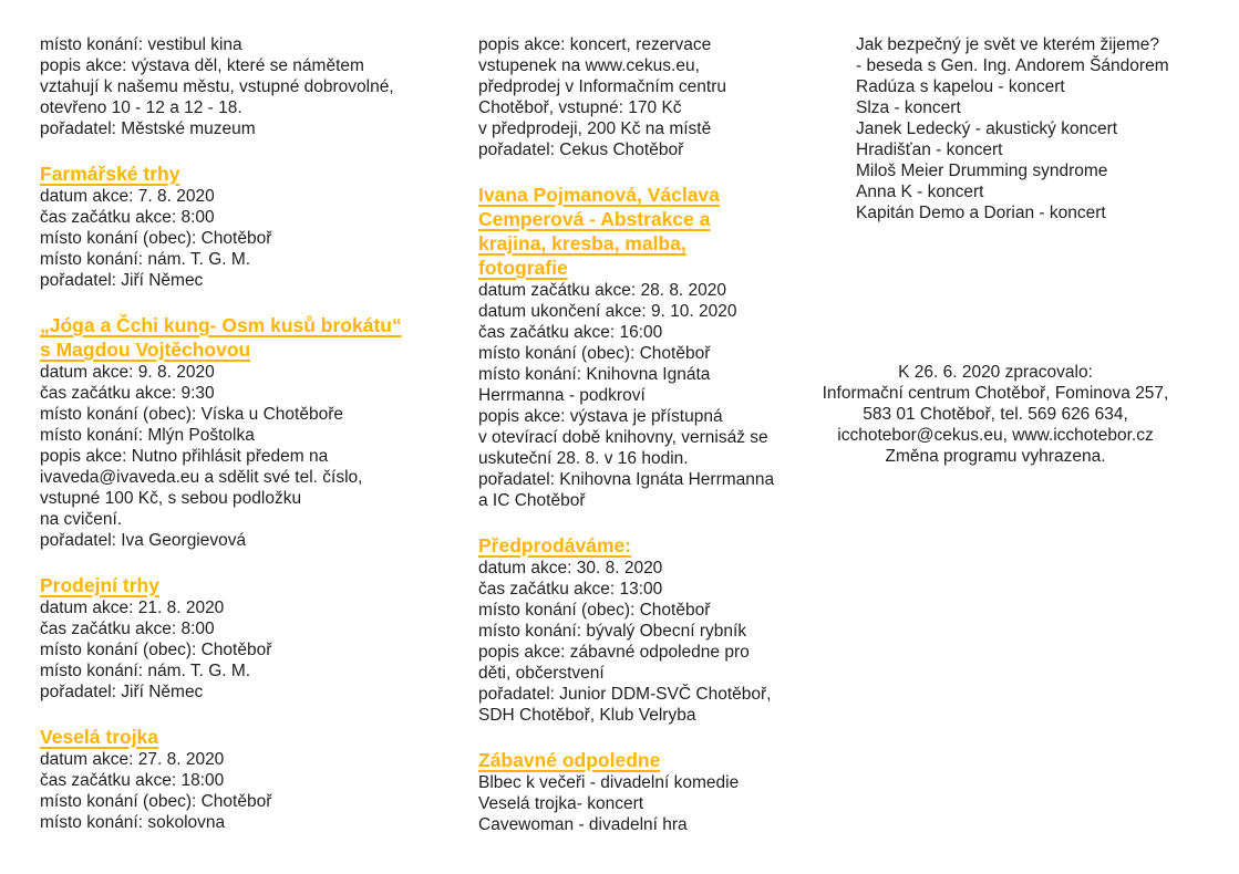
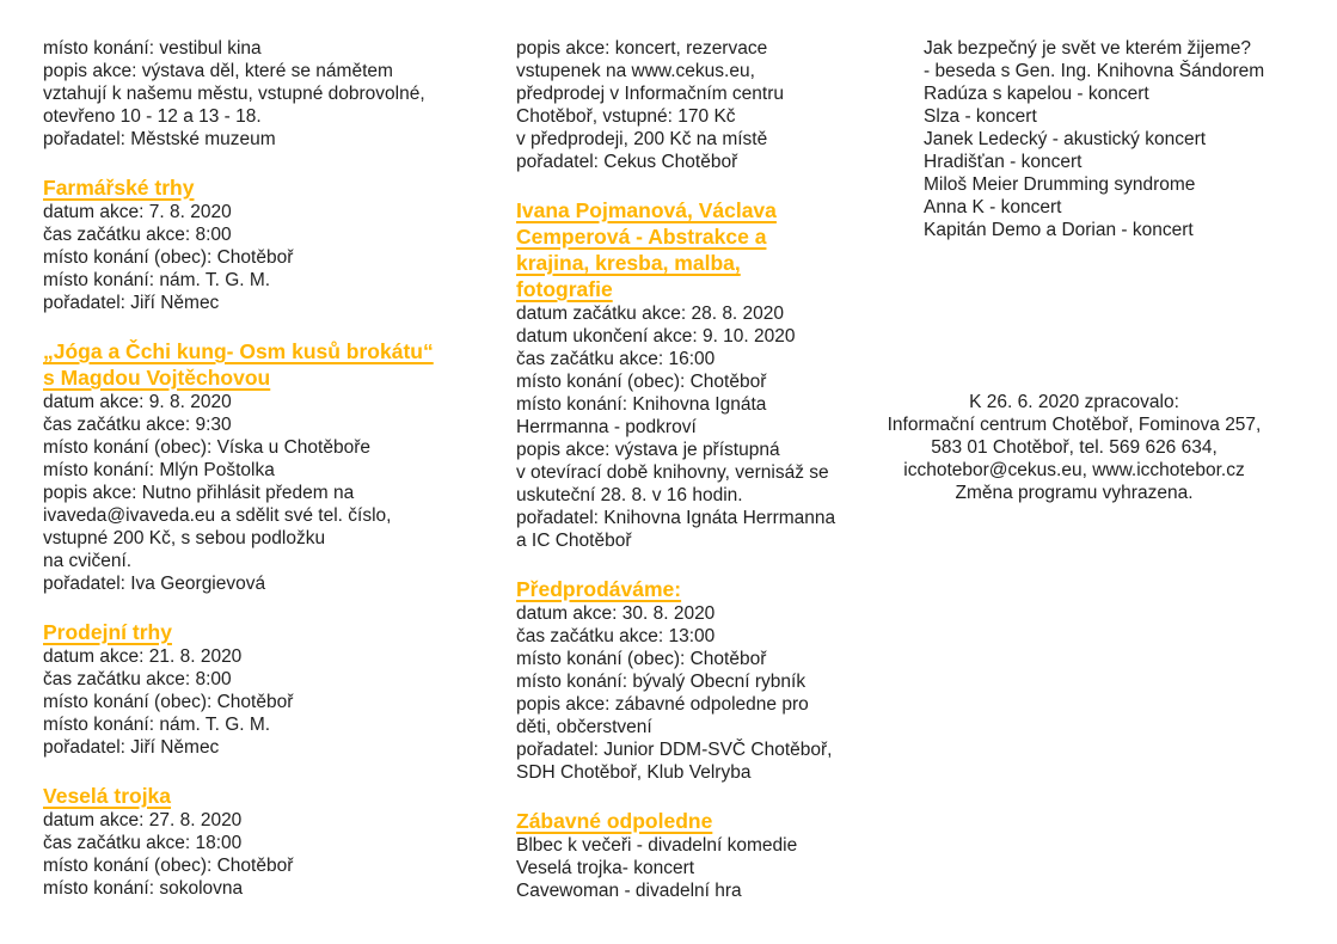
  místo konání: vestibul kina
  popis akce: výstava děl, které se námětem
  vztahují k našemu městu, vstupné dobrovolné,
- otevřeno 10 - 12 a 12 - 18.
+ otevřeno 10 - 12 a 13 - 18.
  pořadatel: Městské muzeum
  Farmářské trhy
  datum akce: 7. 8. 2020
  čas začátku akce: 8:00
  místo konání (obec): Chotěboř
  místo konání: nám. T. G. M.
  pořadatel: Jiří Němec
  „Jóga a Čchi kung- Osm kusů brokátu“
  s Magdou Vojtěchovou
  datum akce: 9. 8. 2020
  čas začátku akce: 9:30
  místo konání (obec): Víska u Chotěboře
  místo konání: Mlýn Poštolka
  popis akce: Nutno přihlásit předem na
  ivaveda@ivaveda.eu a sdělit své tel. číslo,
- vstupné 100 Kč, s sebou podložku
+ vstupné 200 Kč, s sebou podložku
  na cvičení.
  pořadatel: Iva Georgievová
  Prodejní trhy
  datum akce: 21. 8. 2020
  čas začátku akce: 8:00
  místo konání (obec): Chotěboř
  místo konání: nám. T. G. M.
  pořadatel: Jiří Němec
  Veselá trojka
  datum akce: 27. 8. 2020
  čas začátku akce: 18:00
  místo konání (obec): Chotěboř
  místo konání: sokolovna
  popis akce: koncert, rezervace
  vstupenek na www.cekus.eu,
  předprodej v Informačním centru
  Chotěboř, vstupné: 170 Kč
  v předprodeji, 200 Kč na místě
  pořadatel: Cekus Chotěboř
  Ivana Pojmanová, Václava
  Cemperová - Abstrakce a
  krajina, kresba, malba,
  fotografie
  datum začátku akce: 28. 8. 2020
  datum ukončení akce: 9. 10. 2020
  čas začátku akce: 16:00
  místo konání (obec): Chotěboř
  místo konání: Knihovna Ignáta
  Herrmanna - podkroví
  popis akce: výstava je přístupná
  v otevírací době knihovny, vernisáž se
  uskuteční 28. 8. v 16 hodin.
  pořadatel: Knihovna Ignáta Herrmanna
  a IC Chotěboř
  Předprodáváme:
  datum akce: 30. 8. 2020
  čas začátku akce: 13:00
  místo konání (obec): Chotěboř
  místo konání: bývalý Obecní rybník
  popis akce: zábavné odpoledne pro
  děti, občerstvení
  pořadatel: Junior DDM-SVČ Chotěboř,
  SDH Chotěboř, Klub Velryba
  Zábavné odpoledne
  Blbec k večeři - divadelní komedie
  Veselá trojka- koncert
  Cavewoman - divadelní hra
  Jak bezpečný je svět ve kterém žijeme?
- - beseda s Gen. Ing. Andorem Šándorem
+ - beseda s Gen. Ing. Knihovna Šándorem
  Radúza s kapelou - koncert
  Slza - koncert
  Janek Ledecký - akustický koncert
  Hradišťan - koncert
  Miloš Meier Drumming syndrome
  Anna K - koncert
  Kapitán Demo a Dorian - koncert
  K 26. 6. 2020 zpracovalo:
  Informační centrum Chotěboř, Fominova 257,
  583 01 Chotěboř, tel. 569 626 634,
  icchotebor@cekus.eu, www.icchotebor.cz
  Změna programu vyhrazena.
